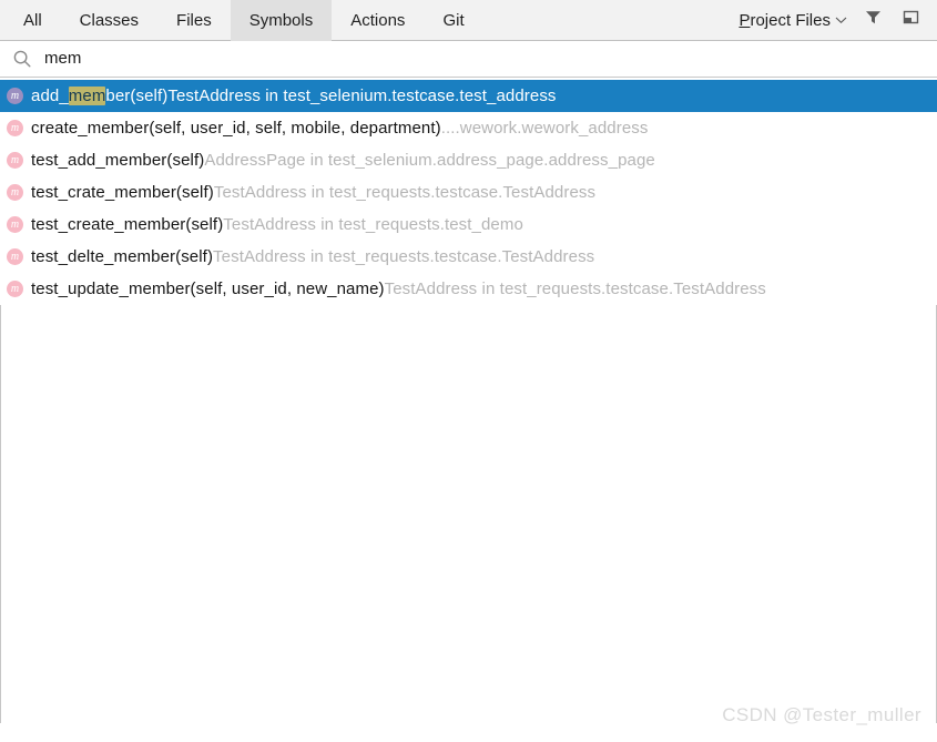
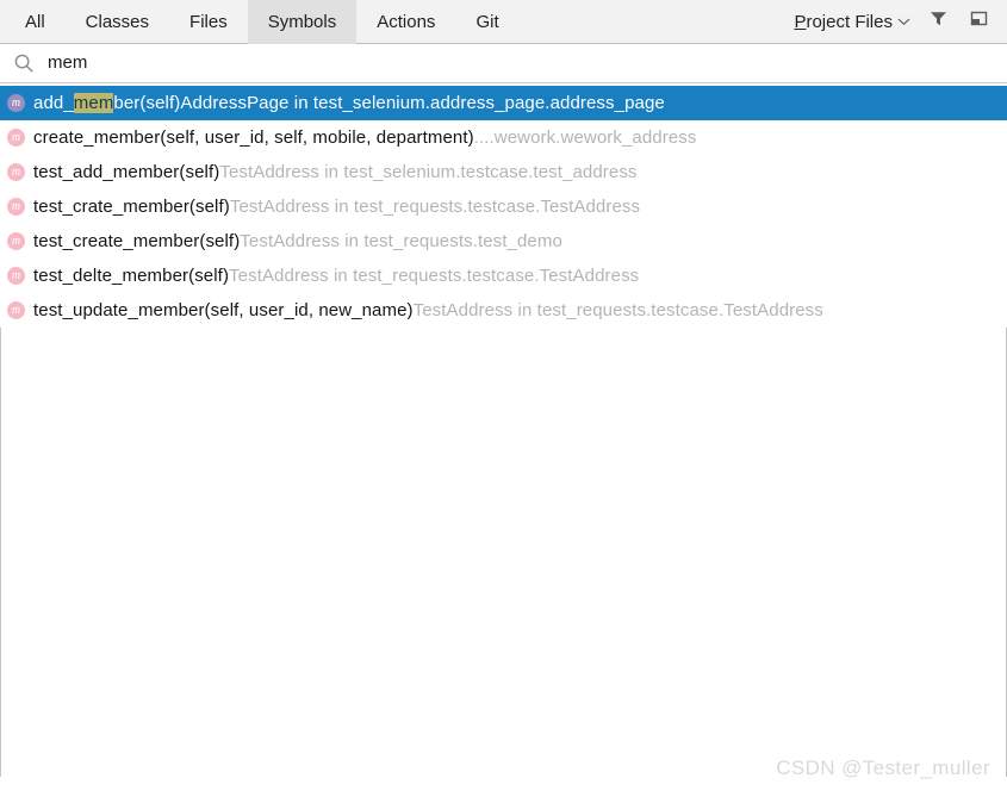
  All
  Classes
  Files
  Symbols
  Actions
  Git
  Project Files
  mem
  m
  add_member(self)
- TestAddress in test_selenium.testcase.test_address
+ AddressPage in test_selenium.address_page.address_page
  m
  create_member(self, user_id, self, mobile, department)
  ....wework.wework_address
  m
  test_add_member(self)
- AddressPage in test_selenium.address_page.address_page
+ TestAddress in test_selenium.testcase.test_address
  m
  test_crate_member(self)
  TestAddress in test_requests.testcase.TestAddress
  m
  test_create_member(self)
  TestAddress in test_requests.test_demo
  m
  test_delte_member(self)
  TestAddress in test_requests.testcase.TestAddress
  m
  test_update_member(self, user_id, new_name)
  TestAddress in test_requests.testcase.TestAddress
  CSDN @Tester_muller
